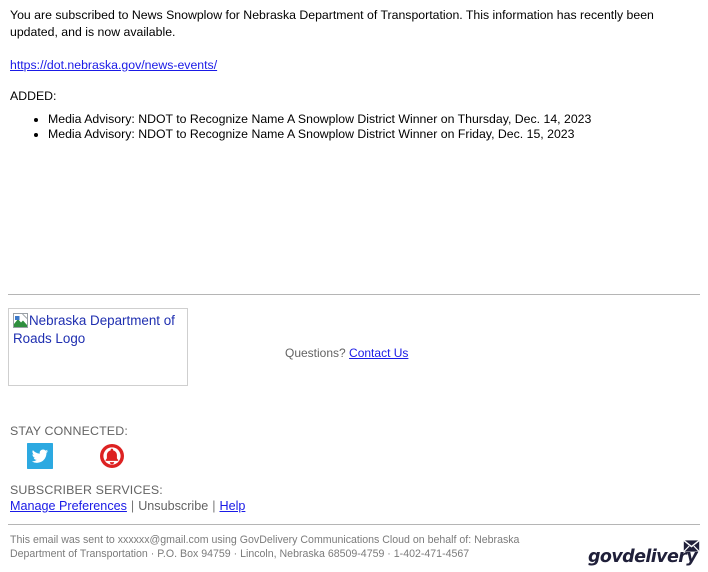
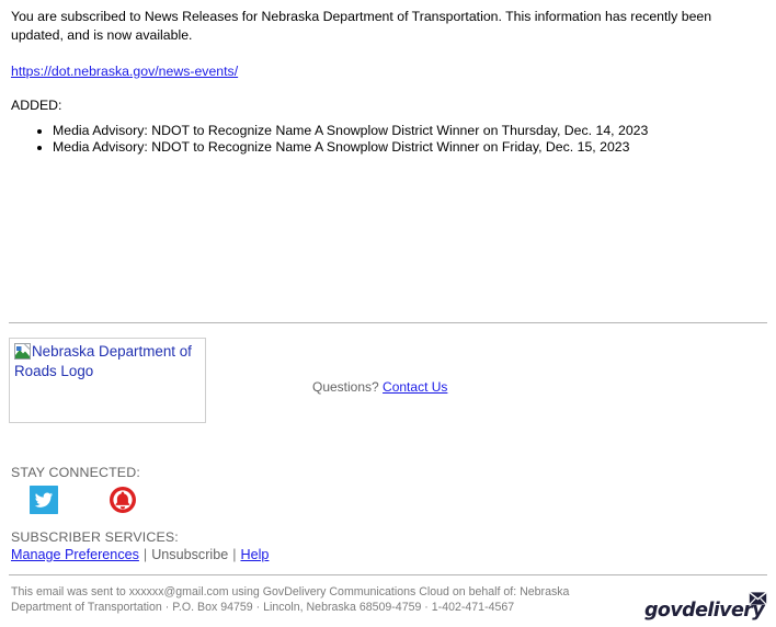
- You are subscribed to News Snowplow for Nebraska Department of Transportation. This information has recently been updated, and is now available.
+ You are subscribed to News Releases for Nebraska Department of Transportation. This information has recently been updated, and is now available.
  https://dot.nebraska.gov/news-events/
  ADDED:
  Media Advisory: NDOT to Recognize Name A Snowplow District Winner on Thursday, Dec. 14, 2023
  Media Advisory: NDOT to Recognize Name A Snowplow District Winner on Friday, Dec. 15, 2023
  Nebraska Department of Roads Logo
  Questions? Contact Us
  STAY CONNECTED:
  SUBSCRIBER SERVICES:
  Manage Preferences | Unsubscribe | Help
  This email was sent to xxxxxx@gmail.com using GovDelivery Communications Cloud on behalf of: Nebraska Department of Transportation · P.O. Box 94759 · Lincoln, Nebraska 68509-4759 · 1-402-471-4567
  govdelivery
